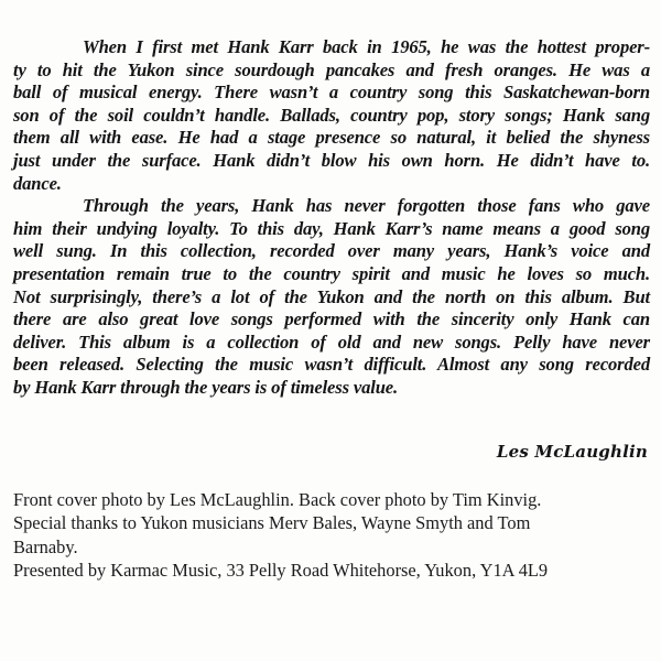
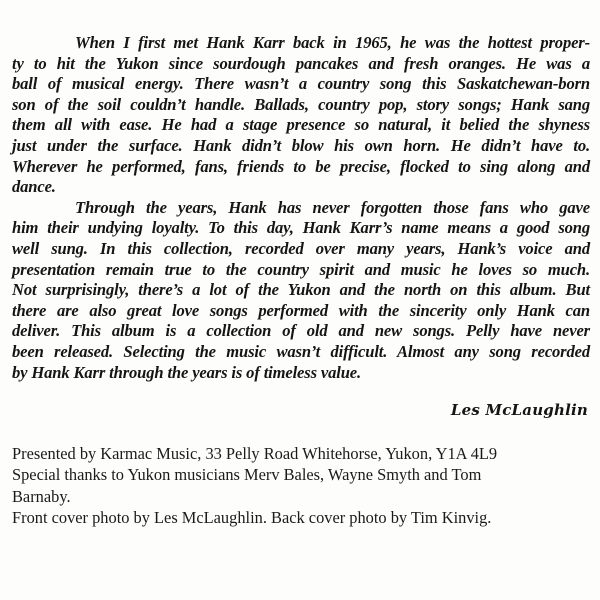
  When I first met Hank Karr back in 1965, he was the hottest proper-
  ty to hit the Yukon since sourdough pancakes and fresh oranges. He was a
  ball of musical energy. There wasn’t a country song this Saskatchewan-born
  son of the soil couldn’t handle. Ballads, country pop, story songs; Hank sang
  them all with ease. He had a stage presence so natural, it belied the shyness
  just under the surface. Hank didn’t blow his own horn. He didn’t have to.
+ Wherever he performed, fans, friends to be precise, flocked to sing along and
  dance.
  Through the years, Hank has never forgotten those fans who gave
  him their undying loyalty. To this day, Hank Karr’s name means a good song
  well sung. In this collection, recorded over many years, Hank’s voice and
  presentation remain true to the country spirit and music he loves so much.
  Not surprisingly, there’s a lot of the Yukon and the north on this album. But
  there are also great love songs performed with the sincerity only Hank can
  deliver. This album is a collection of old and new songs. Pelly have never
  been released. Selecting the music wasn’t difficult. Almost any song recorded
  by Hank Karr through the years is of timeless value.
  Les McLaughlin
- Front cover photo by Les McLaughlin. Back cover photo by Tim Kinvig.
+ Presented by Karmac Music, 33 Pelly Road Whitehorse, Yukon, Y1A 4L9
  Special thanks to Yukon musicians Merv Bales, Wayne Smyth and Tom
  Barnaby.
- Presented by Karmac Music, 33 Pelly Road Whitehorse, Yukon, Y1A 4L9
+ Front cover photo by Les McLaughlin. Back cover photo by Tim Kinvig.
